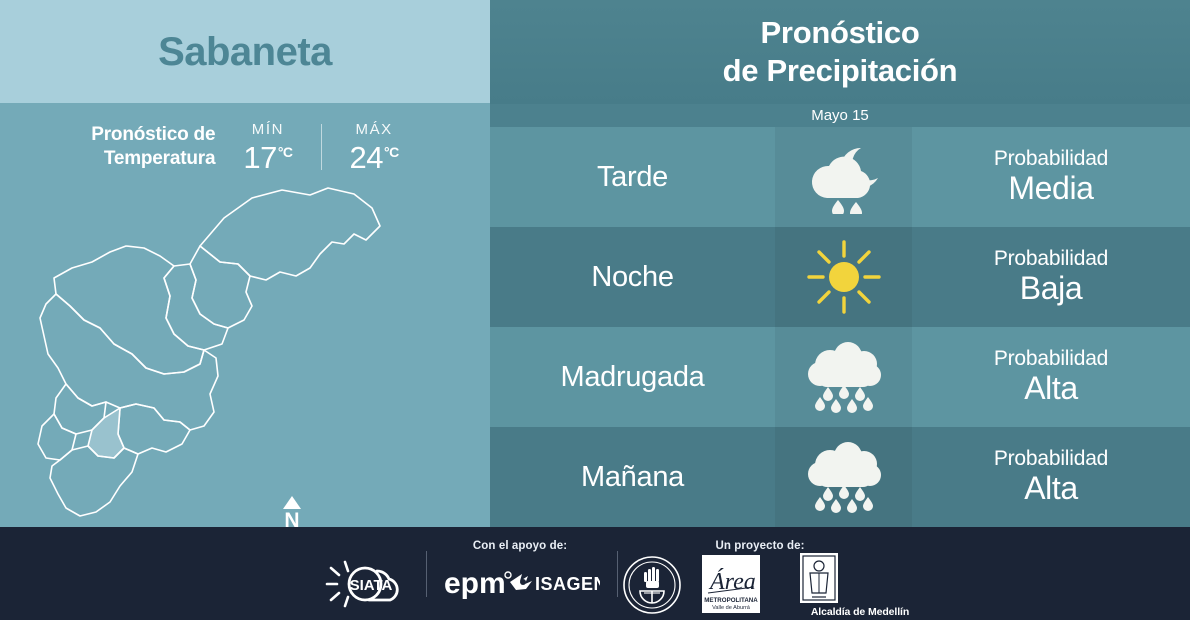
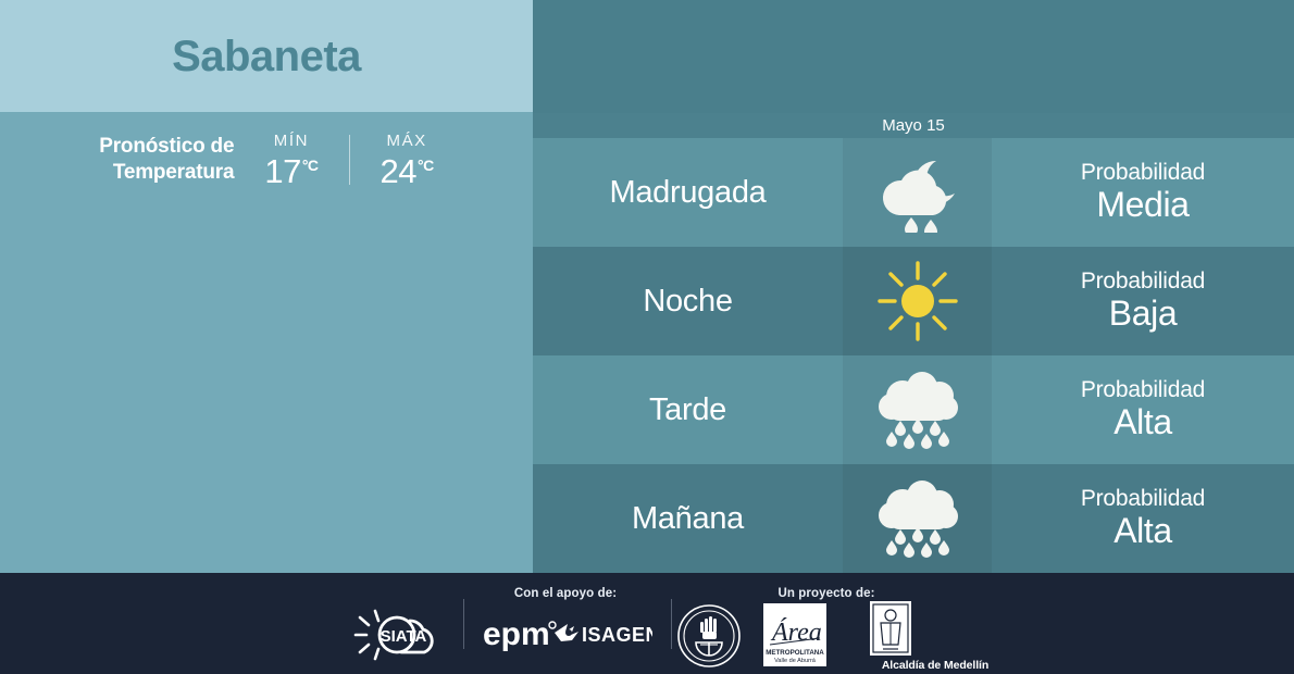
  Sabaneta
  Pronóstico de
  Temperatura
  MÍN
  17
  °C
  MÁX
  24
  °C
- N
- Pronóstico
- de Precipitación
  Mayo 15
- Tarde
+ Madrugada
  Probabilidad
  Media
  Noche
  Probabilidad
  Baja
- Madrugada
+ Tarde
  Probabilidad
  Alta
  Mañana
  Probabilidad
  Alta
  Con el apoyo de:
  Un proyecto de:
  SIATA
  epm
  ISAGE
  Área
  Alcaldía de Medellín
